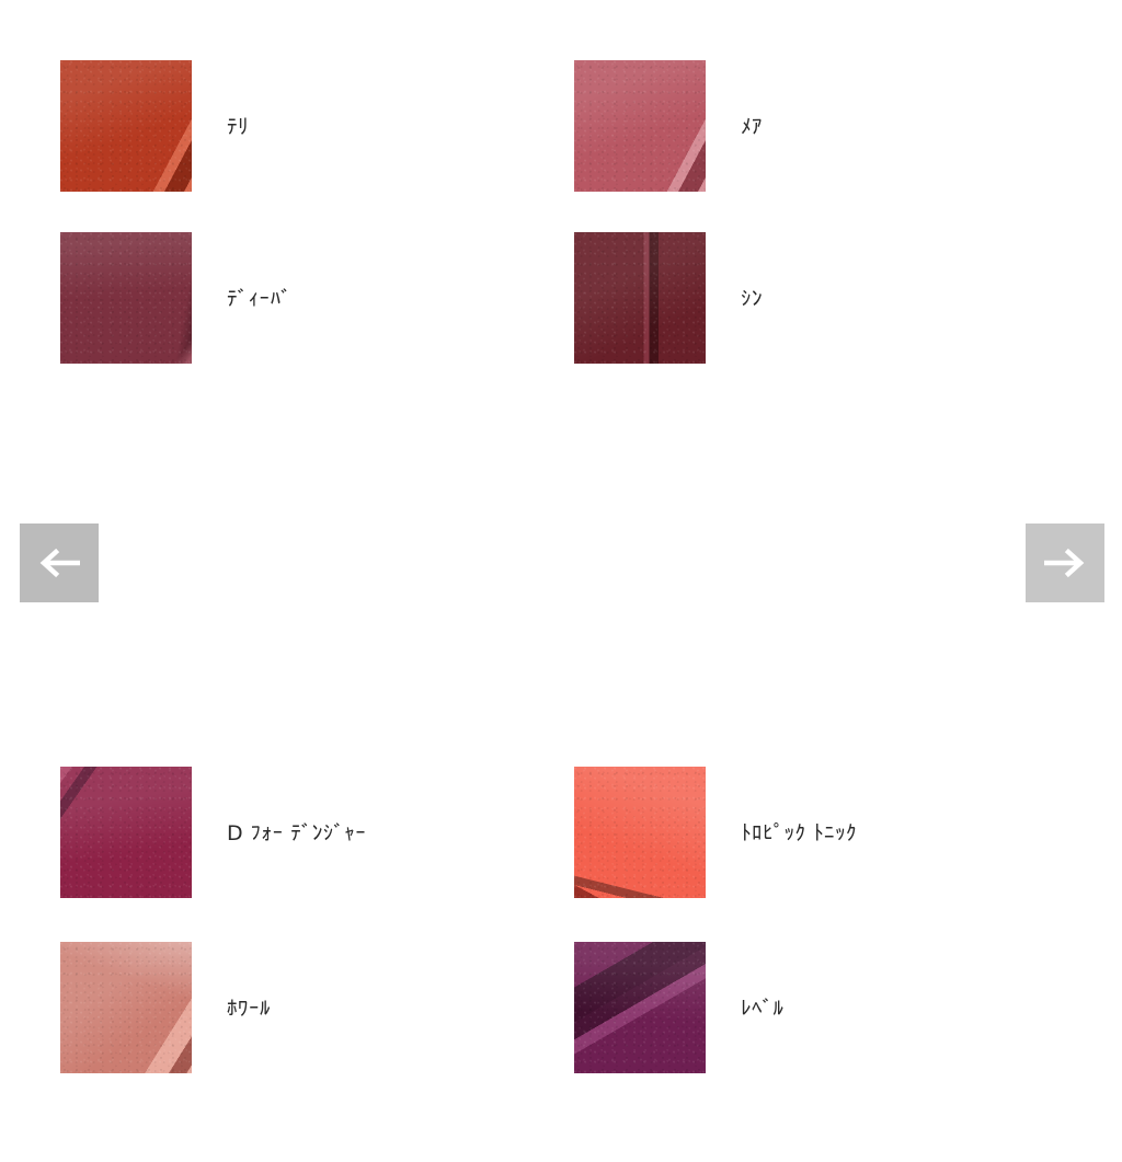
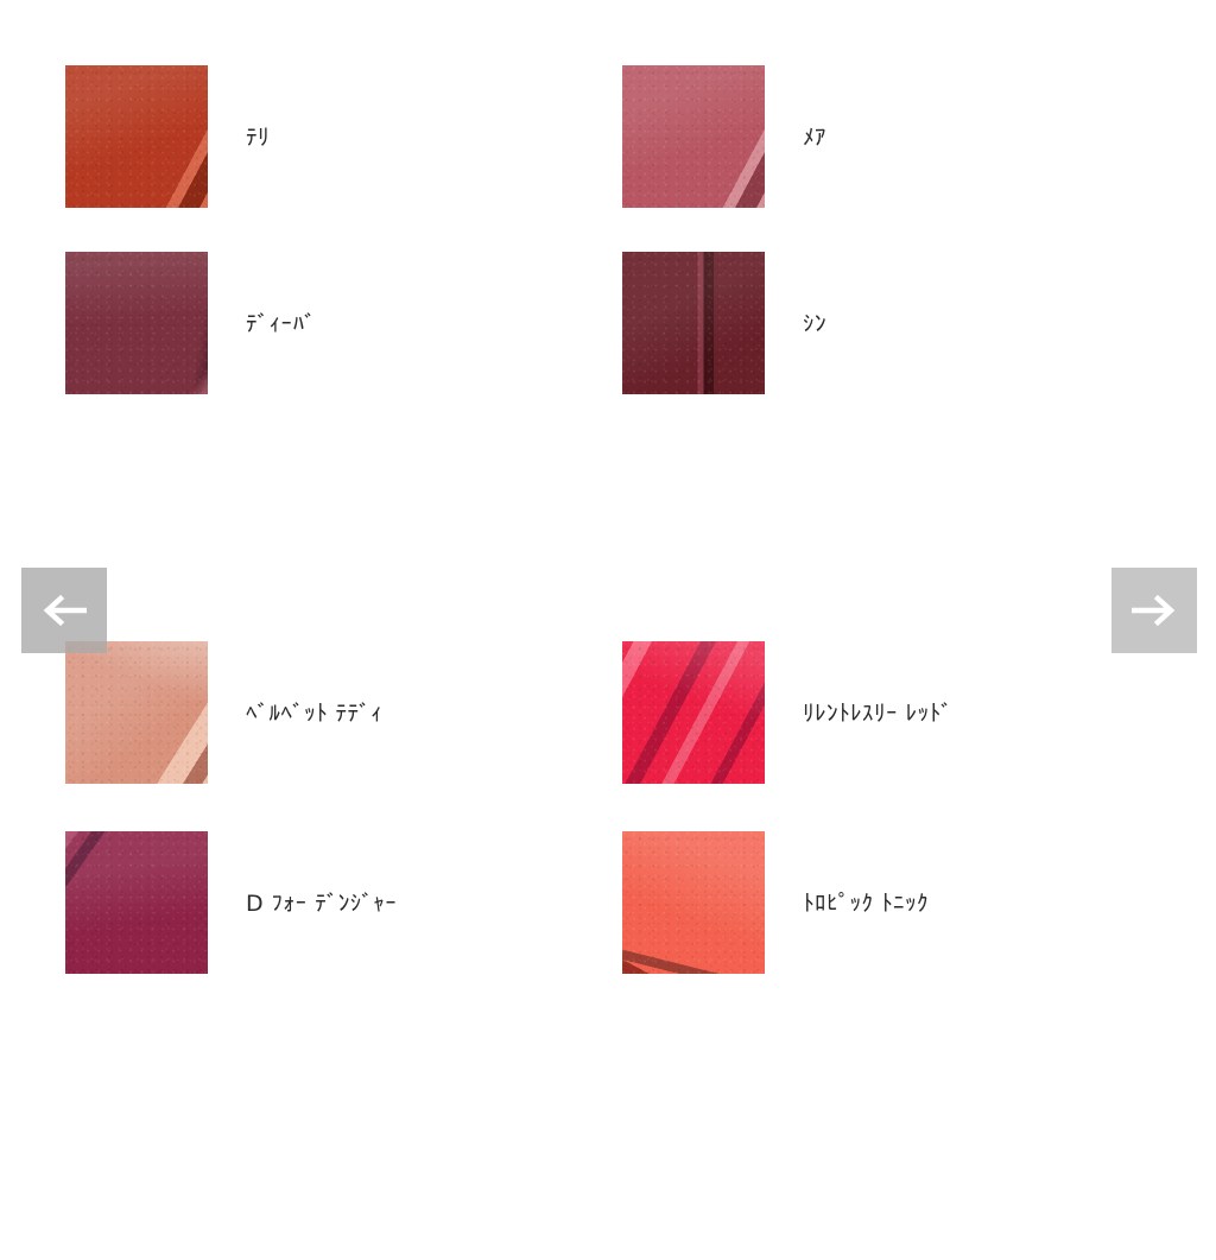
  ﾃﾘ
  ﾒｱ
  ﾃﾞｨｰﾊﾞ
  ｼﾝ
+ ﾍﾞﾙﾍﾞｯﾄ ﾃﾃﾞｨ
+ ﾘﾚﾝﾄﾚｽﾘｰ ﾚｯﾄﾞ
  D ﾌｫｰ ﾃﾞﾝｼﾞｬｰ
  ﾄﾛﾋﾟｯｸ ﾄﾆｯｸ
- ﾎﾜｰﾙ
- ﾚﾍﾞﾙ
